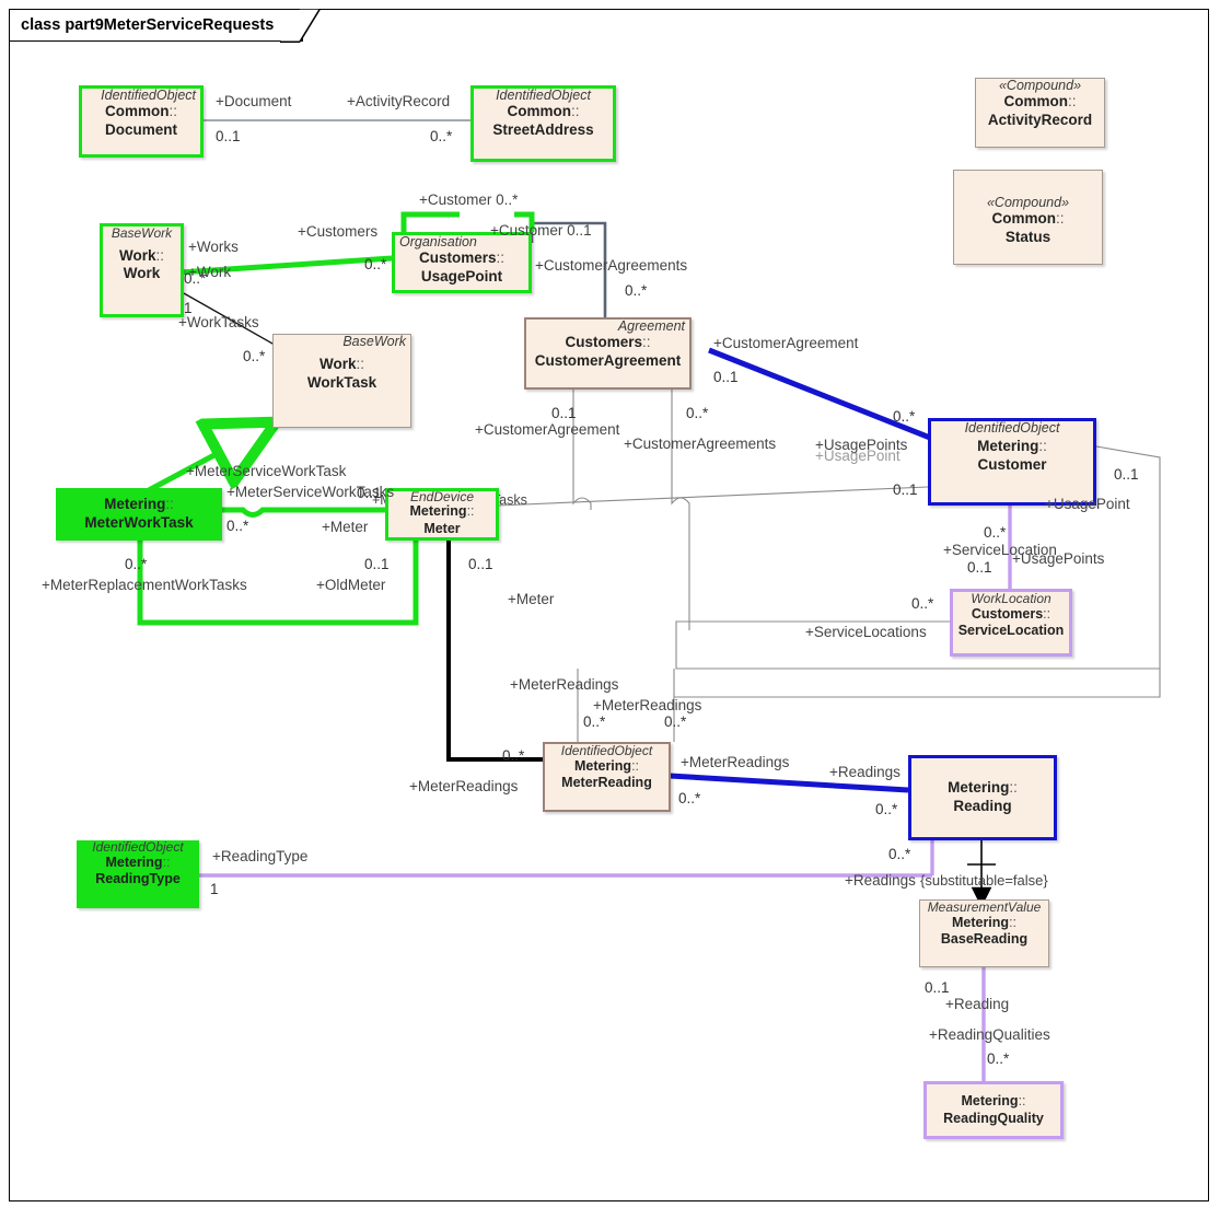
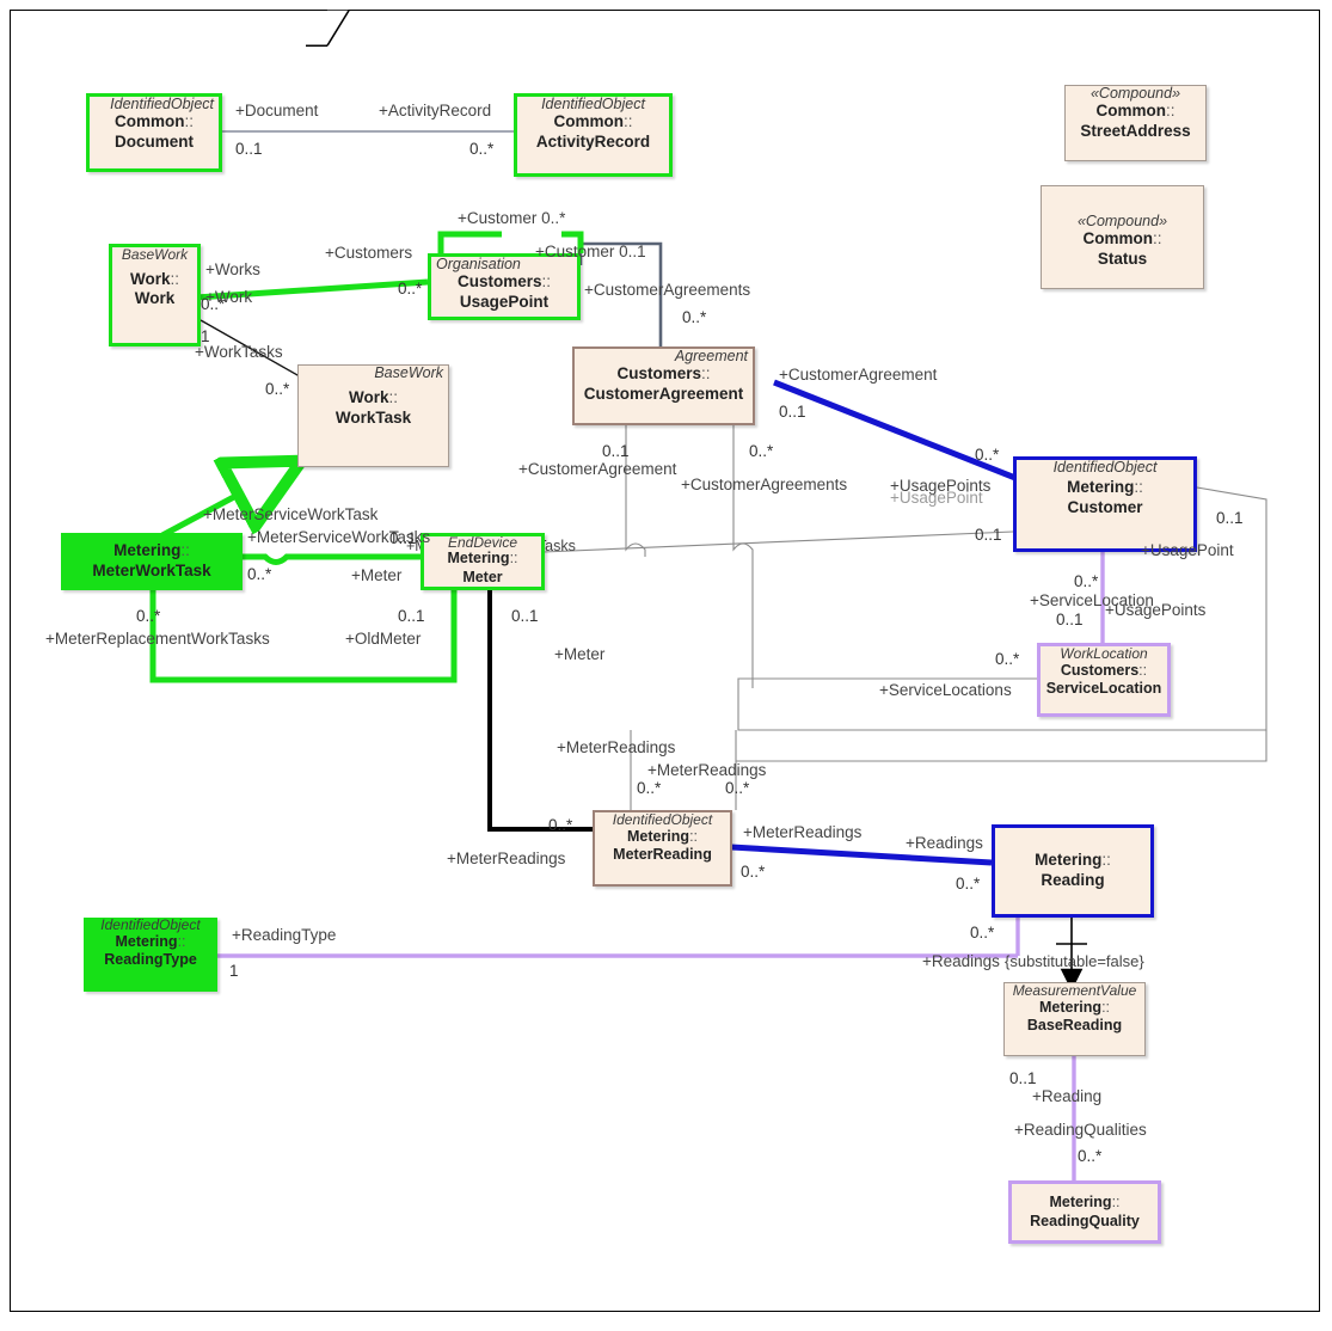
- class part9MeterServiceRequests
  IdentifiedObject
  Common::
  Document
  IdentifiedObject
  Common::
- StreetAddress
+ ActivityRecord
  «Compound»
  Common::
- ActivityRecord
+ StreetAddress
  «Compound»
  Common::
  Status
  BaseWork
  Work::
  Work
  Organisation
  Customers::
  UsagePoint
  BaseWork
  Work::
  WorkTask
  Agreement
  Customers::
  CustomerAgreement
  IdentifiedObject
  Metering::
  Customer
  WorkLocation
  Customers::
  ServiceLocation
  Metering::
  MeterWorkTask
  EndDevice
  Metering::
  Meter
  IdentifiedObject
  Metering::
  MeterReading
  Metering::
  Reading
  IdentifiedObject
  Metering::
  ReadingType
  MeasurementValue
  Metering::
  BaseReading
  Metering::
  ReadingQuality
  +Document
  0..1
  +ActivityRecord
  0..*
  +Customer 0..*
  +Customer 0..1
  +Customers
  0..*
  +Works
  +Work
  0..*
  1
  +WorkTasks
  0..*
  +CustomerAgreements
  0..*
  +CustomerAgreement
  0..1
  0..1
  +CustomerAgreement
  0..*
  +CustomerAgreements
  +UsagePoints
  +UsagePoint
  0..*
  0..1
  0..1
  +UsagePoint
  0..*
  +ServiceLocation
  0..1
  +UsagePoints
  0..*
  +ServiceLocations
  +MeterServiceWorkTask
  +MeterServiceWorkTasks
  0..*
  0..1
  +Meter
  0..*
  +MeterReplacementWorkTasks
  0..1
  +OldMeter
  0..1
  +Meter
  +MeterReadings
  +MeterReadings
  0..*
  0..*
  0..*
  +MeterReadings
  +MeterReadings
  0..*
  +Readings
  0..*
  +ReadingType
  1
  0..*
  +Readings
  {substitutable=false}
  0..1
  +Reading
  +ReadingQualities
  0..*
